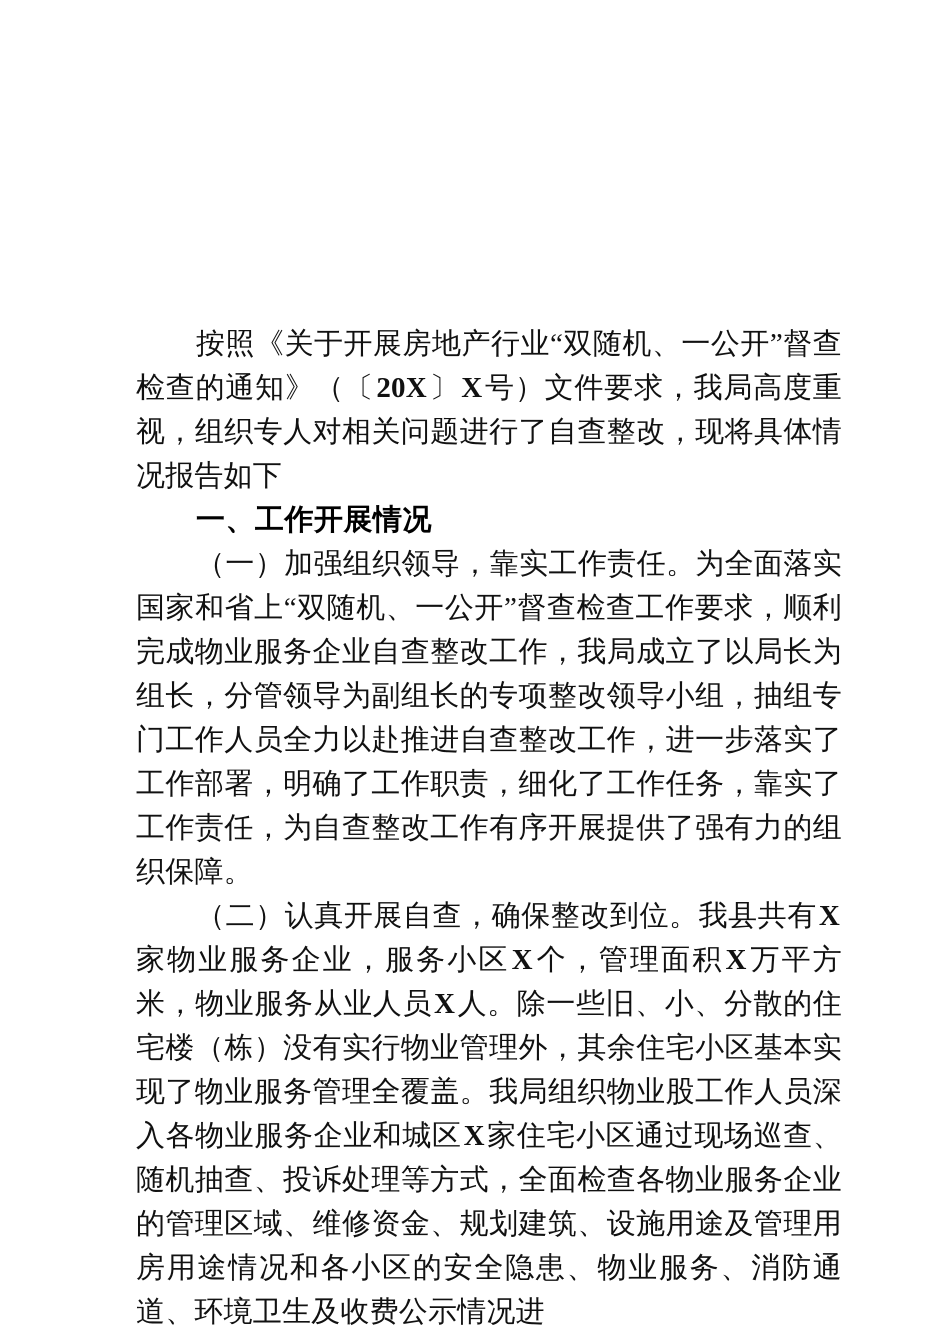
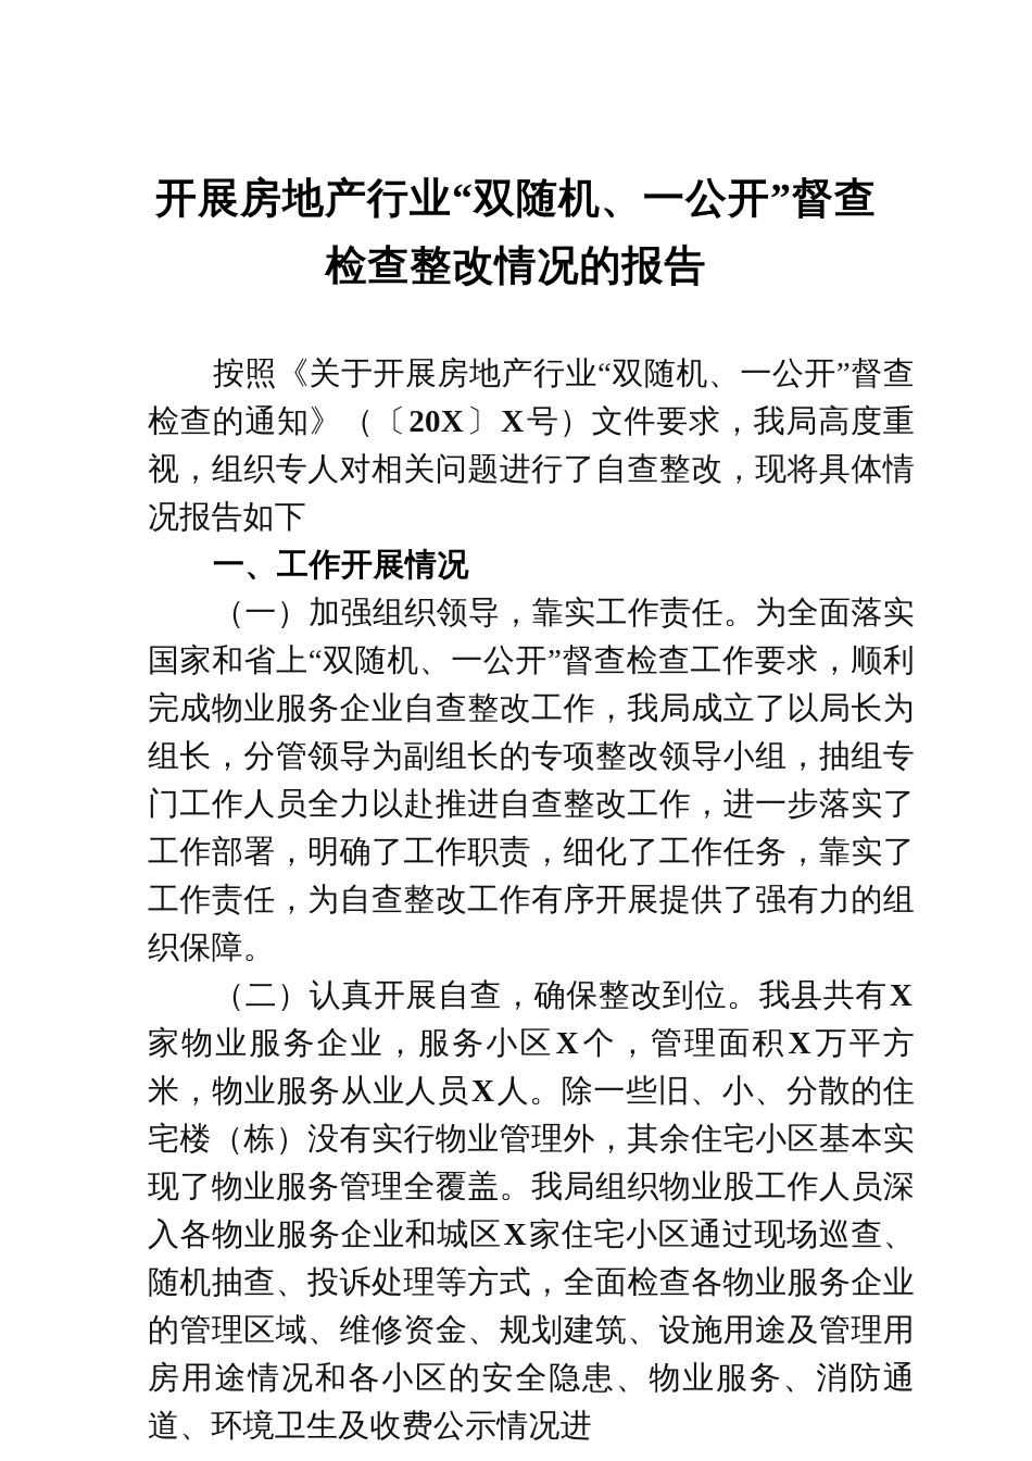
+ 开展房地产行业“双随机、一公开”督查
+ 检查整改情况的报告
  按照《关于开展房地产行业“双随机、一公开”督查检查的通知》（〔20X〕X号）文件要求，我局高度重视，组织专人对相关问题进行了自查整改，现将具体情况报告如下
  一、工作开展情况
  （一）加强组织领导，靠实工作责任。为全面落实国家和省上“双随机、一公开”督查检查工作要求，顺利完成物业服务企业自查整改工作，我局成立了以局长为组长，分管领导为副组长的专项整改领导小组，抽组专门工作人员全力以赴推进自查整改工作，进一步落实了工作部署，明确了工作职责，细化了工作任务，靠实了工作责任，为自查整改工作有序开展提供了强有力的组织保障。
  （二）认真开展自查，确保整改到位。我县共有X家物业服务企业，服务小区X个，管理面积X万平方米，物业服务从业人员X人。除一些旧、小、分散的住宅楼（栋）没有实行物业管理外，其余住宅小区基本实现了物业服务管理全覆盖。我局组织物业股工作人员深入各物业服务企业和城区X家住宅小区通过现场巡查、随机抽查、投诉处理等方式，全面检查各物业服务企业的管理区域、维修资金、规划建筑、设施用途及管理用房用途情况和各小区的安全隐患、物业服务、消防通道、环境卫生及收费公示情况进
